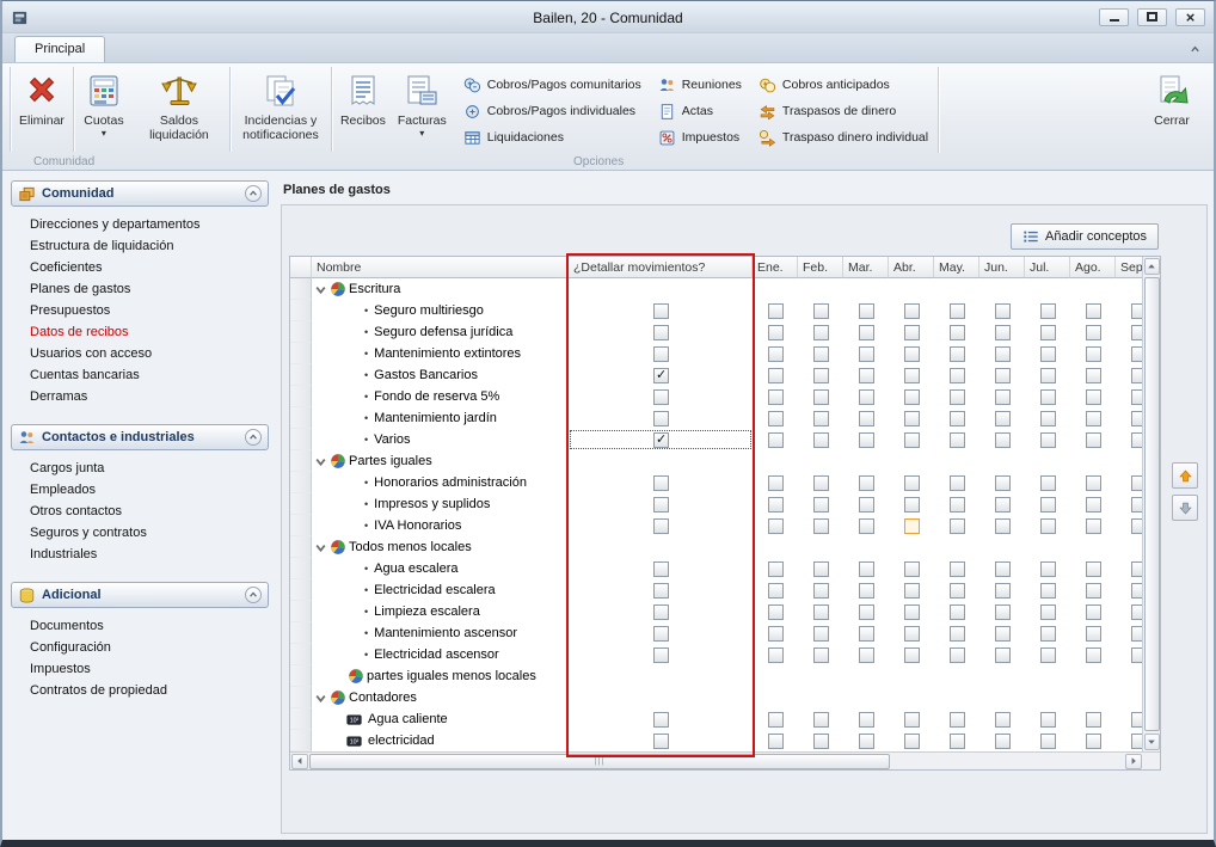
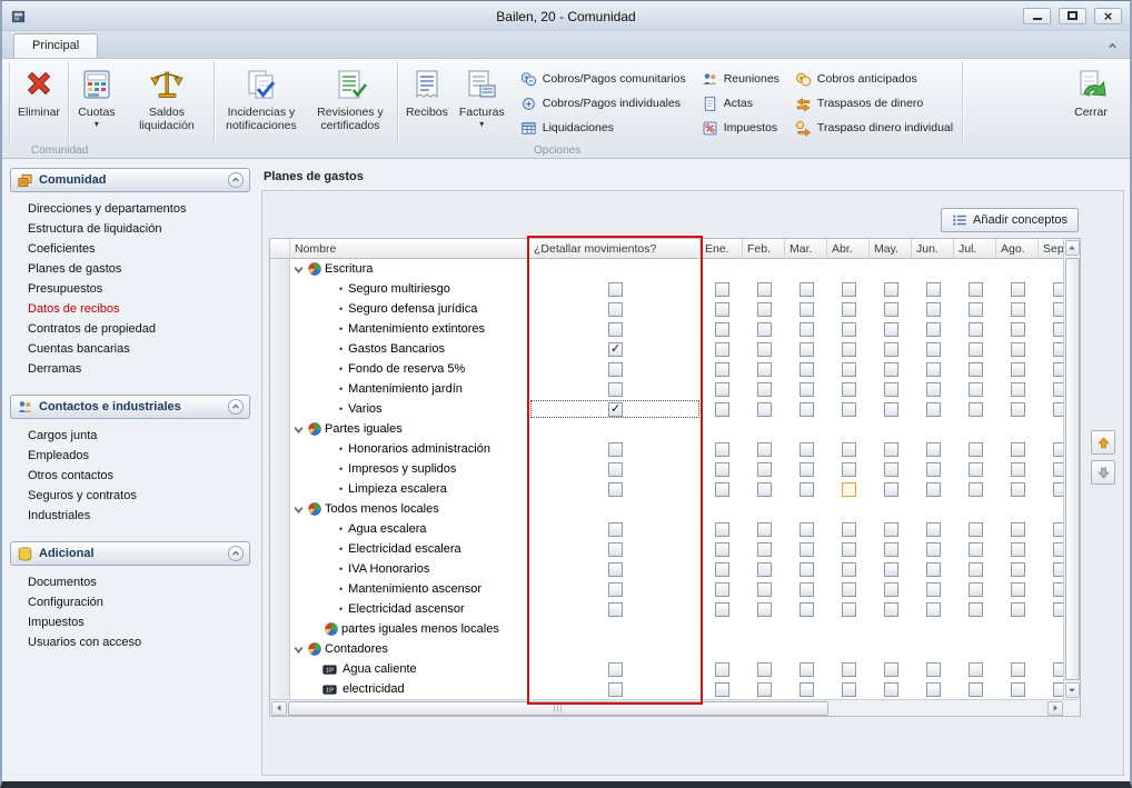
  Bailen, 20 - Comunidad
  ×
  Principal
  Eliminar
  Cuotas
  ▾
  Saldos liquidación
  Incidencias y notificaciones
+ Revisiones y certificados
  Recibos
  Facturas
  ▾
  Cobros/Pagos comunitarios
  Cobros/Pagos individuales
  Liquidaciones
  Reuniones
  Actas
  Impuestos
  Cobros anticipados
  Traspasos de dinero
  Traspaso dinero individual
  Cerrar
  Comunidad
  Opciones
  Comunidad
  Direcciones y departamentos
  Estructura de liquidación
  Coeficientes
  Planes de gastos
  Presupuestos
  Datos de recibos
- Usuarios con acceso
+ Contratos de propiedad
  Cuentas bancarias
  Derramas
  Contactos e industriales
  Cargos junta
  Empleados
  Otros contactos
  Seguros y contratos
  Industriales
  Adicional
  Documentos
  Configuración
  Impuestos
- Contratos de propiedad
+ Usuarios con acceso
  Planes de gastos
  Añadir conceptos
  Nombre
  ¿Detallar movimientos?
  Ene.
  Feb.
  Mar.
  Abr.
  May.
  Jun.
  Jul.
  Ago.
  Sep
  Escritura
  •
  Seguro multiriesgo
  •
  Seguro defensa jurídica
  •
  Mantenimiento extintores
  •
  Gastos Bancarios
  •
  Fondo de reserva 5%
  •
  Mantenimiento jardín
  •
  Varios
  Partes iguales
  •
  Honorarios administración
  •
  Impresos y suplidos
  •
- IVA Honorarios
+ Limpieza escalera
  Todos menos locales
  •
  Agua escalera
  •
  Electricidad escalera
  •
- Limpieza escalera
+ IVA Honorarios
  •
  Mantenimiento ascensor
  •
  Electricidad ascensor
  partes iguales menos locales
  Contadores
  Agua caliente
  electricidad
  |||
